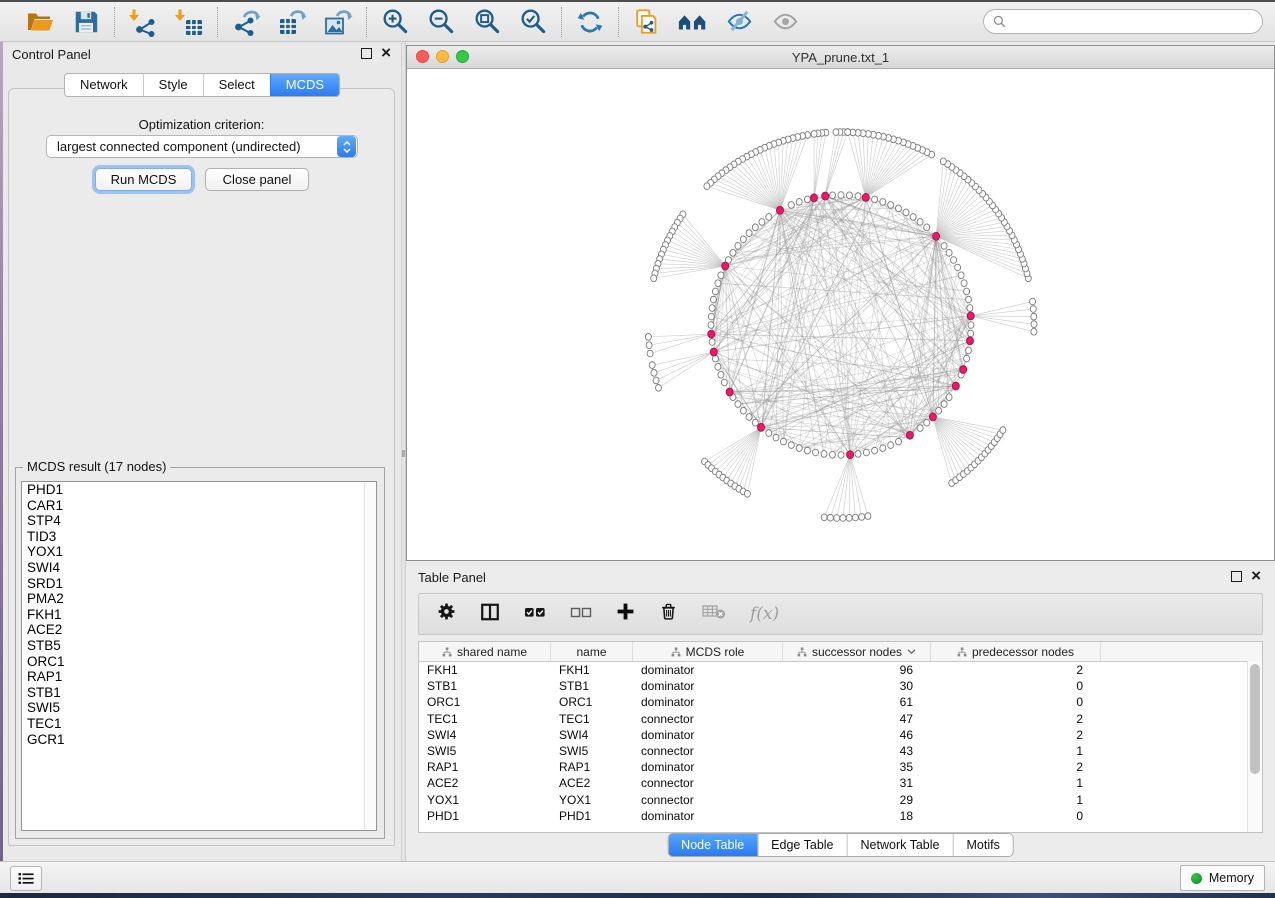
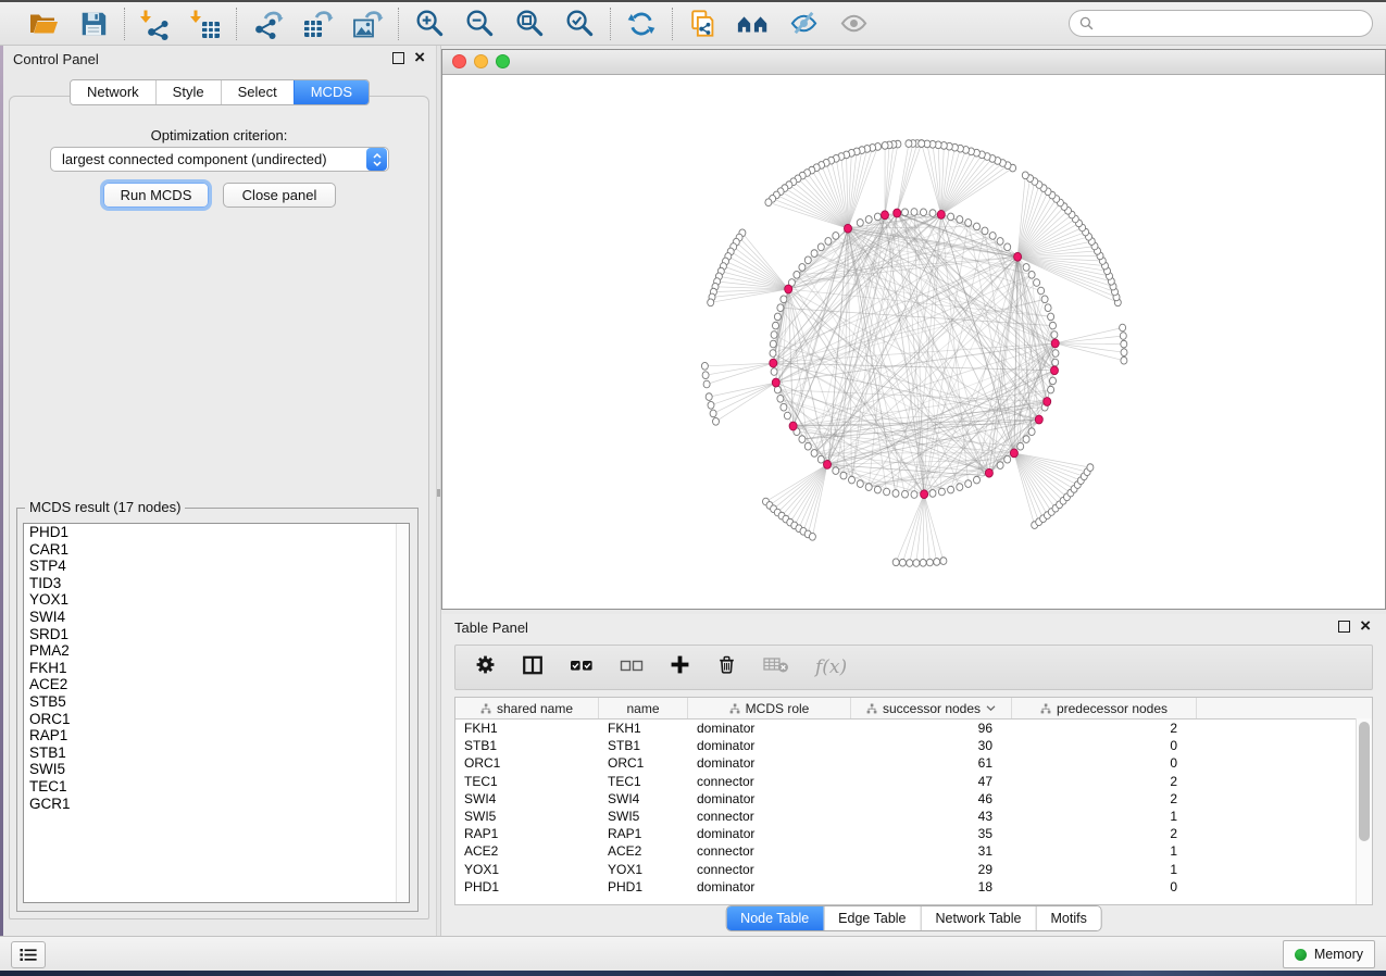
  Control Panel
  ×
  Network
  Style
  Select
  MCDS
  Optimization criterion:
  largest connected component (undirected)
  Run MCDS
  Close panel
  MCDS result (17 nodes)
  PHD1
  CAR1
  STP4
  TID3
  YOX1
  SWI4
  SRD1
  PMA2
  FKH1
  ACE2
  STB5
  ORC1
  RAP1
  STB1
  SWI5
  TEC1
  GCR1
- YPA_prune.txt_1
  Table Panel
  ×
  f(x)
  shared name
  name
  MCDS role
  successor nodes
  predecessor nodes
  FKH1
  FKH1
  dominator
  96
  2
  STB1
  STB1
  dominator
  30
  0
  ORC1
  ORC1
  dominator
  61
  0
  TEC1
  TEC1
  connector
  47
  2
  SWI4
  SWI4
  dominator
  46
  2
  SWI5
  SWI5
  connector
  43
  1
  RAP1
  RAP1
  dominator
  35
  2
  ACE2
  ACE2
  connector
  31
  1
  YOX1
  YOX1
  connector
  29
  1
  PHD1
  PHD1
  dominator
  18
  0
  Node Table
  Edge Table
  Network Table
  Motifs
  Memory
